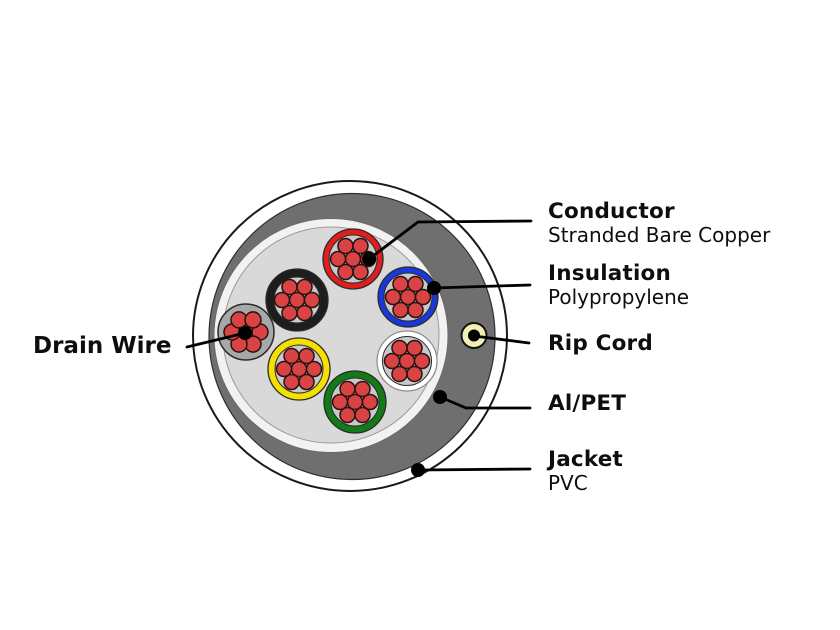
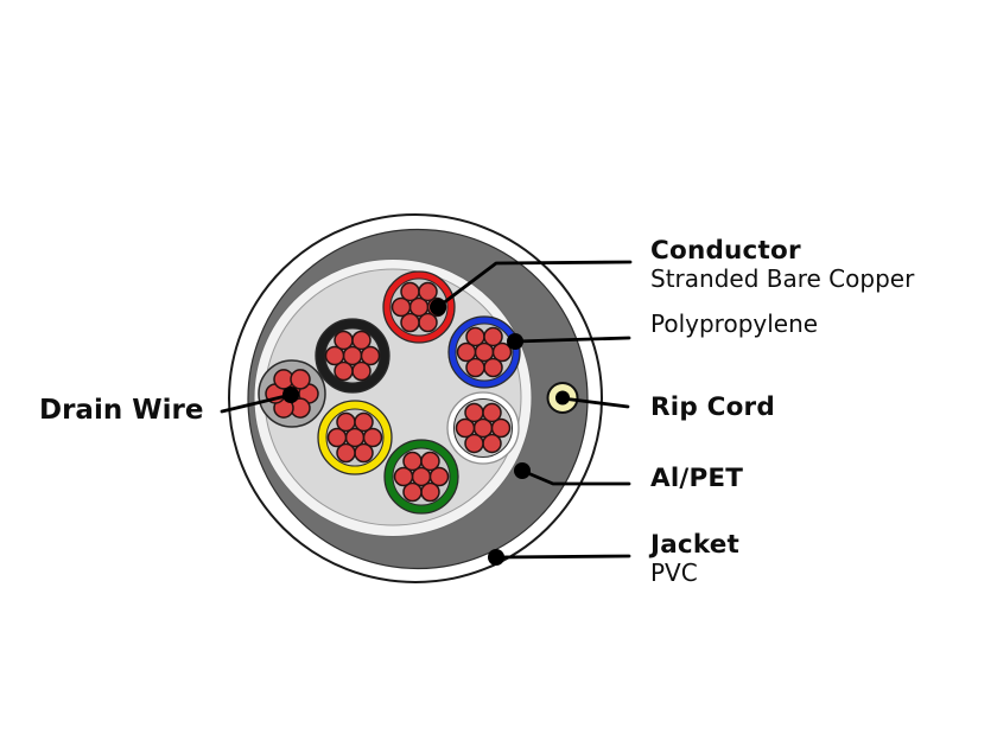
  Conductor
  Stranded Bare Copper
- Insulation
  Polypropylene
  Rip Cord
  Al/PET
  Jacket
  PVC
  Drain Wire
